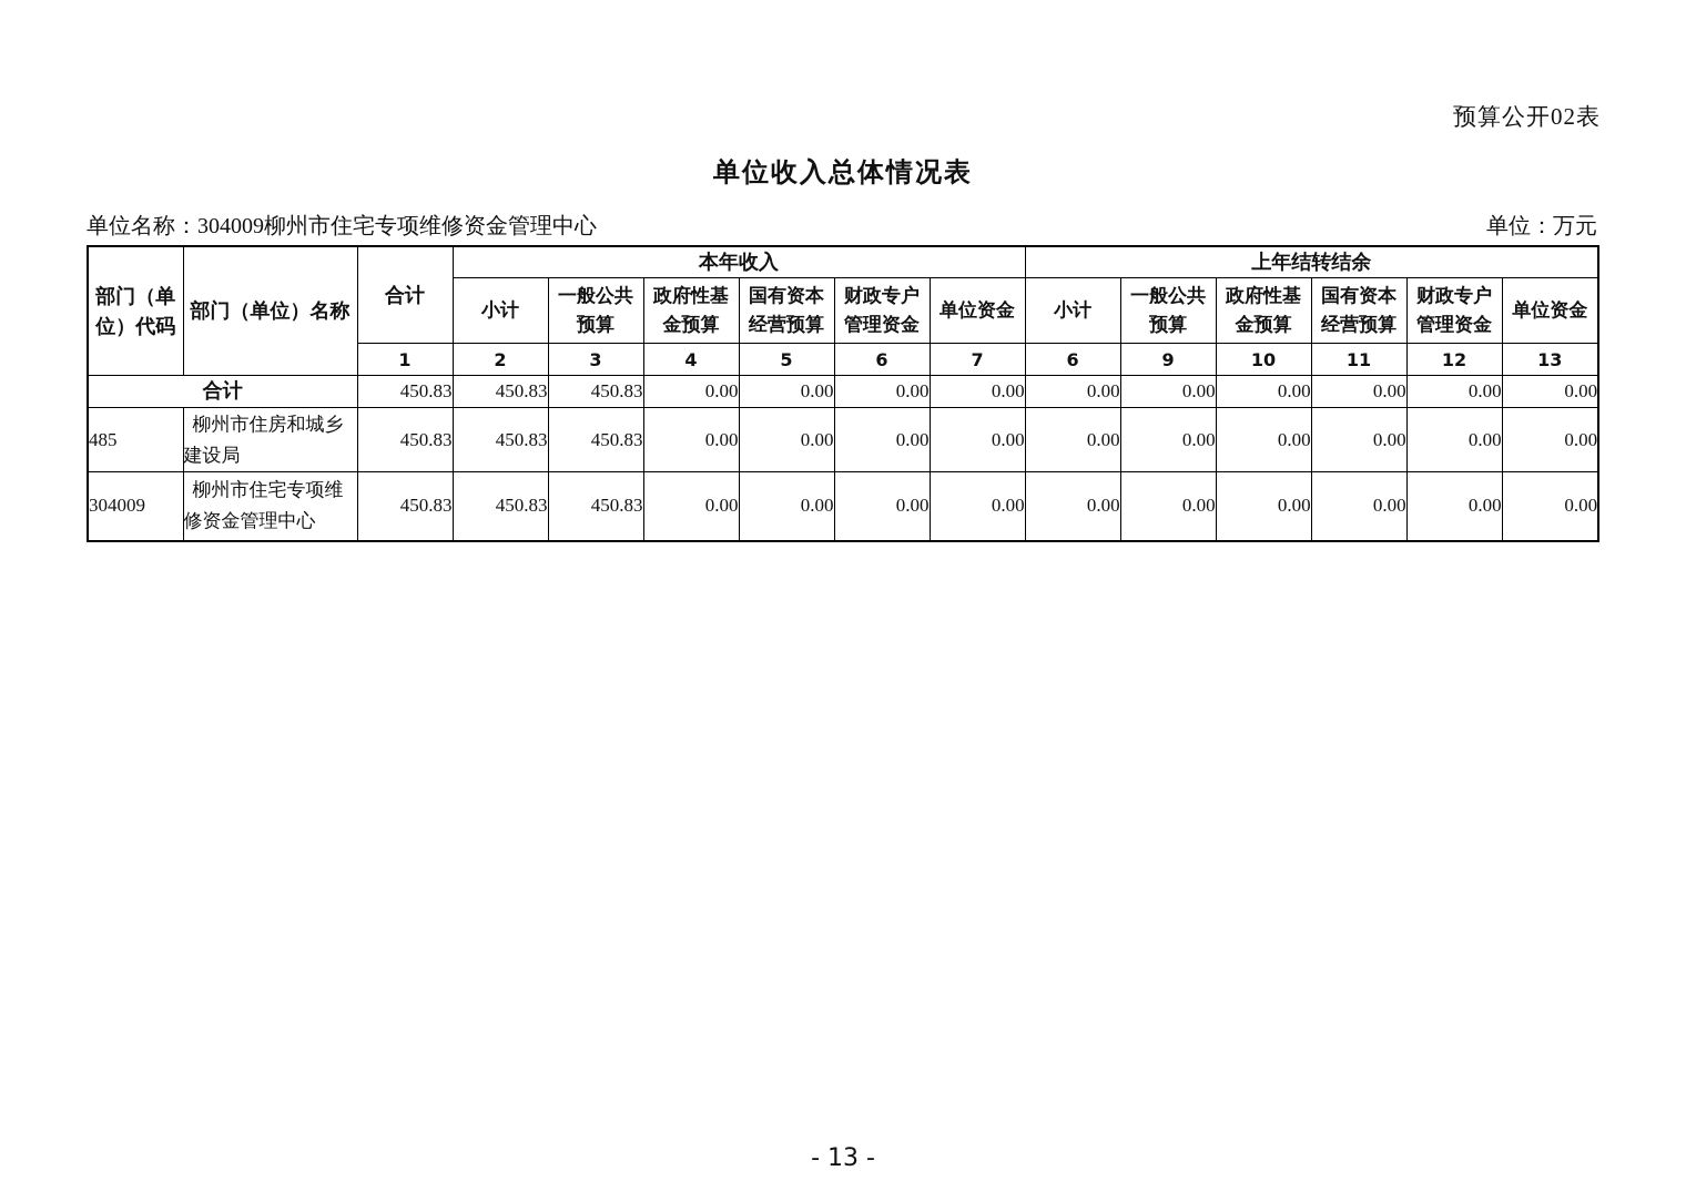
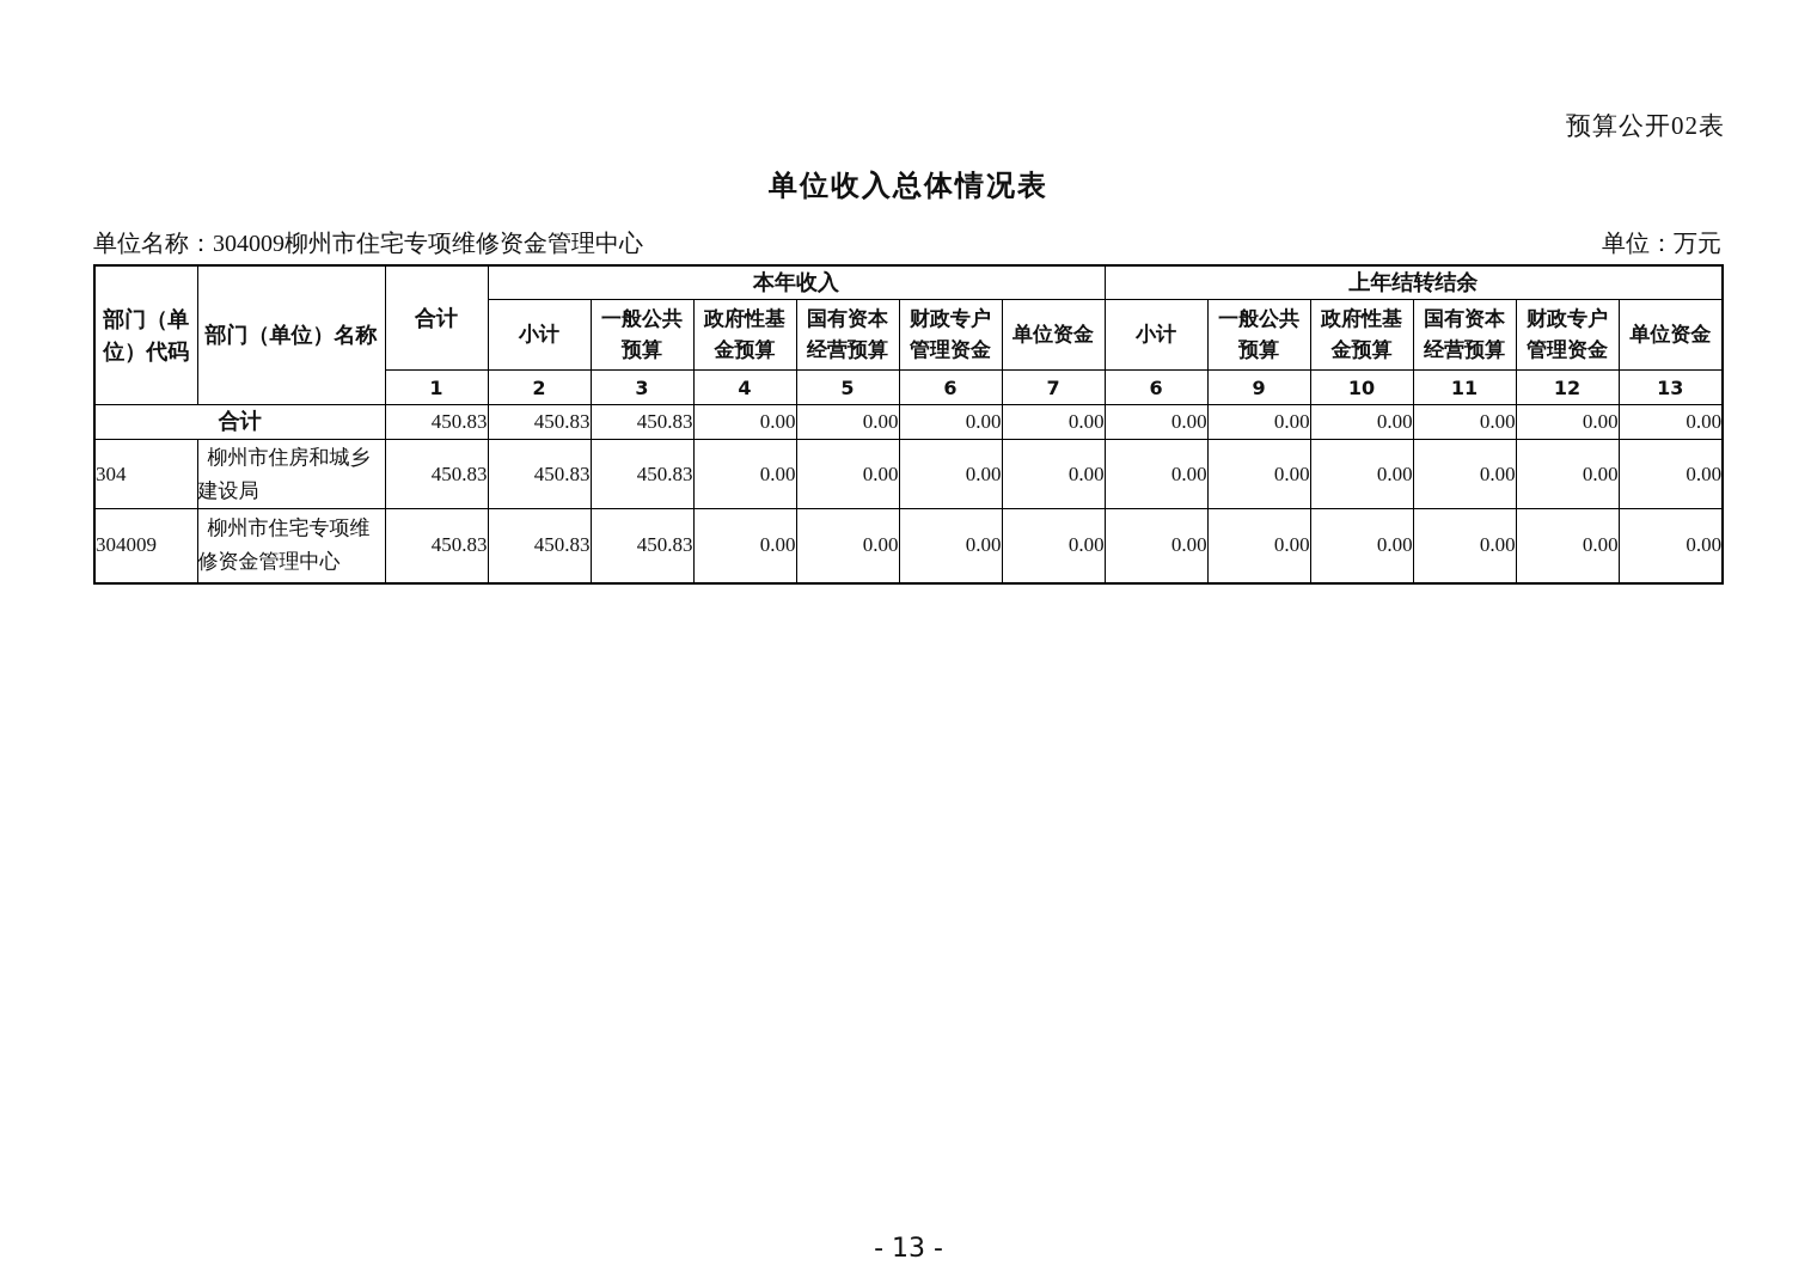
  预算公开02表
  单位收入总体情况表
  单位名称：304009柳州市住宅专项维修资金管理中心
  单位：万元
  部门（单 位）代码	部门（单位）名称	合计	本年收入	上年结转结余
  小计	一般公共 预算	政府性基 金预算	国有资本 经营预算	财政专户 管理资金	单位资金	小计	一般公共 预算	政府性基 金预算	国有资本 经营预算	财政专户 管理资金	单位资金
  1	2	3	4	5	6	7	6	9	10	11	12	13
  合计	450.83	450.83	450.83	0.00	0.00	0.00	0.00	0.00	0.00	0.00	0.00	0.00	0.00
- 485	柳州市住房和城乡 建设局	450.83	450.83	450.83	0.00	0.00	0.00	0.00	0.00	0.00	0.00	0.00	0.00	0.00
+ 304	柳州市住房和城乡 建设局	450.83	450.83	450.83	0.00	0.00	0.00	0.00	0.00	0.00	0.00	0.00	0.00	0.00
  304009	柳州市住宅专项维 修资金管理中心	450.83	450.83	450.83	0.00	0.00	0.00	0.00	0.00	0.00	0.00	0.00	0.00	0.00
  - 13 -
